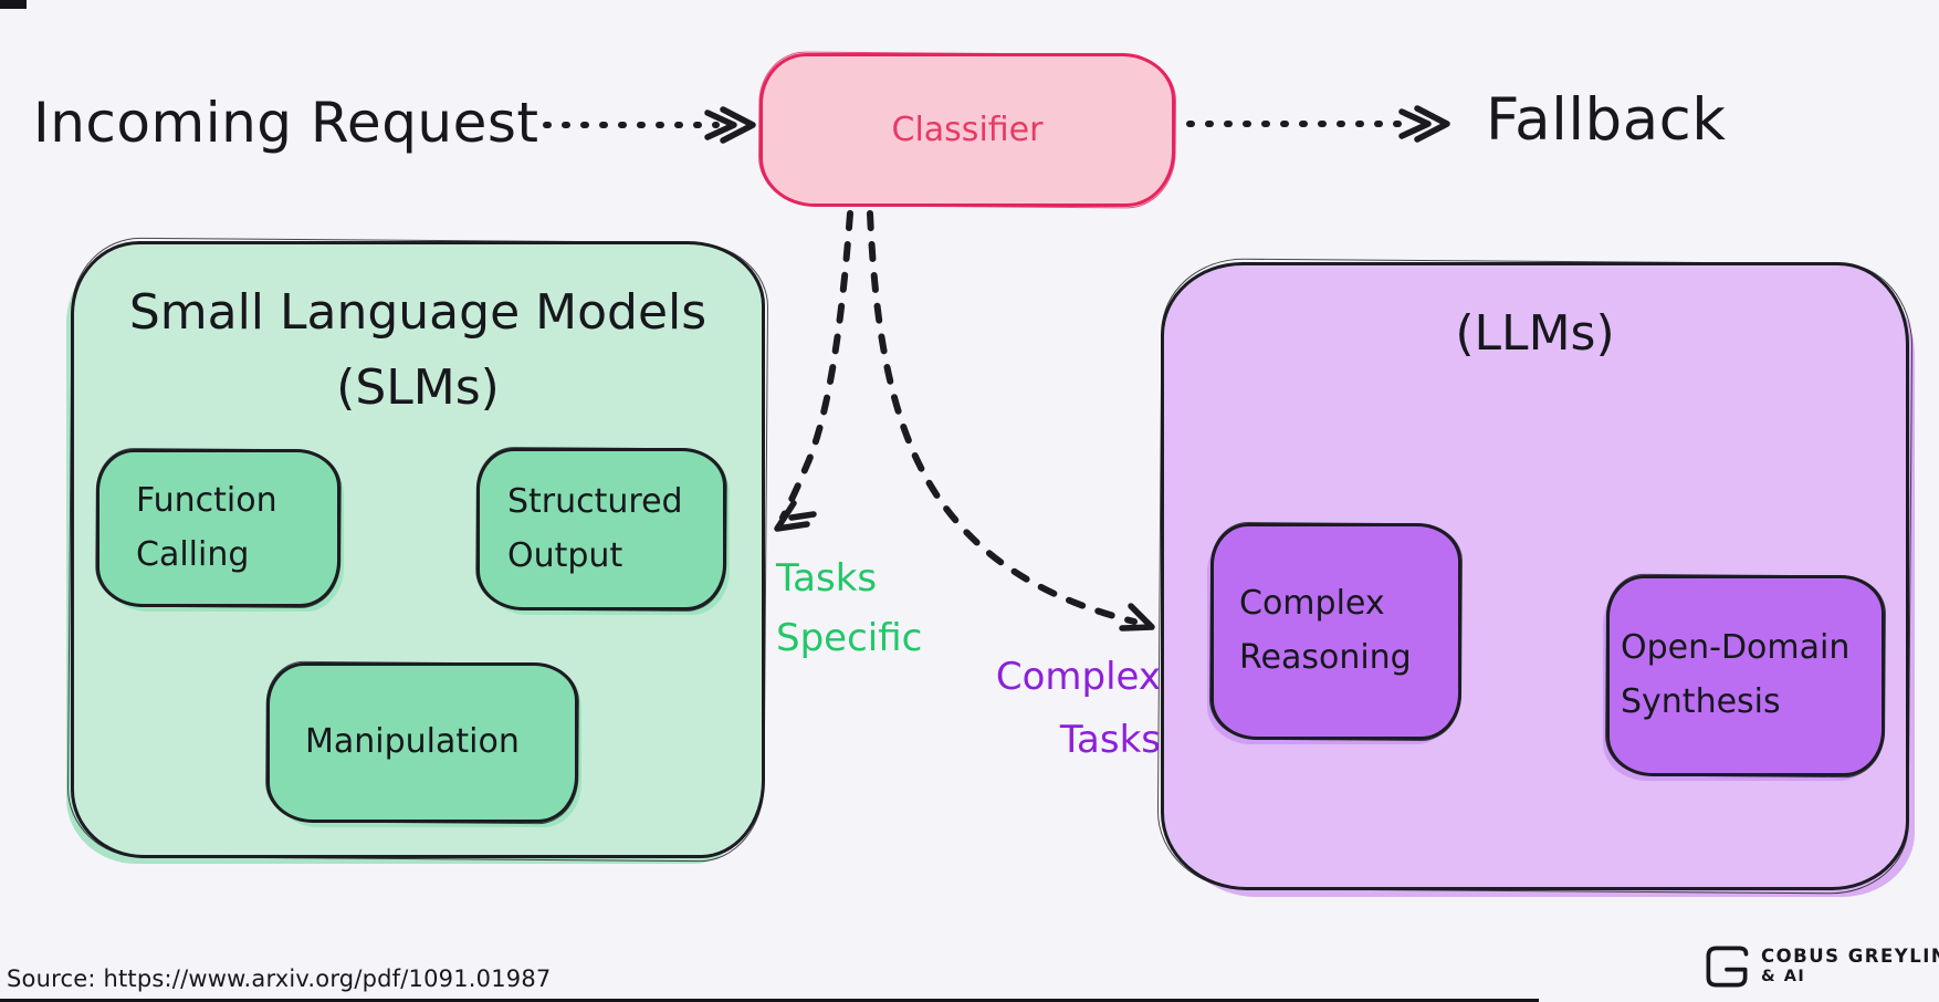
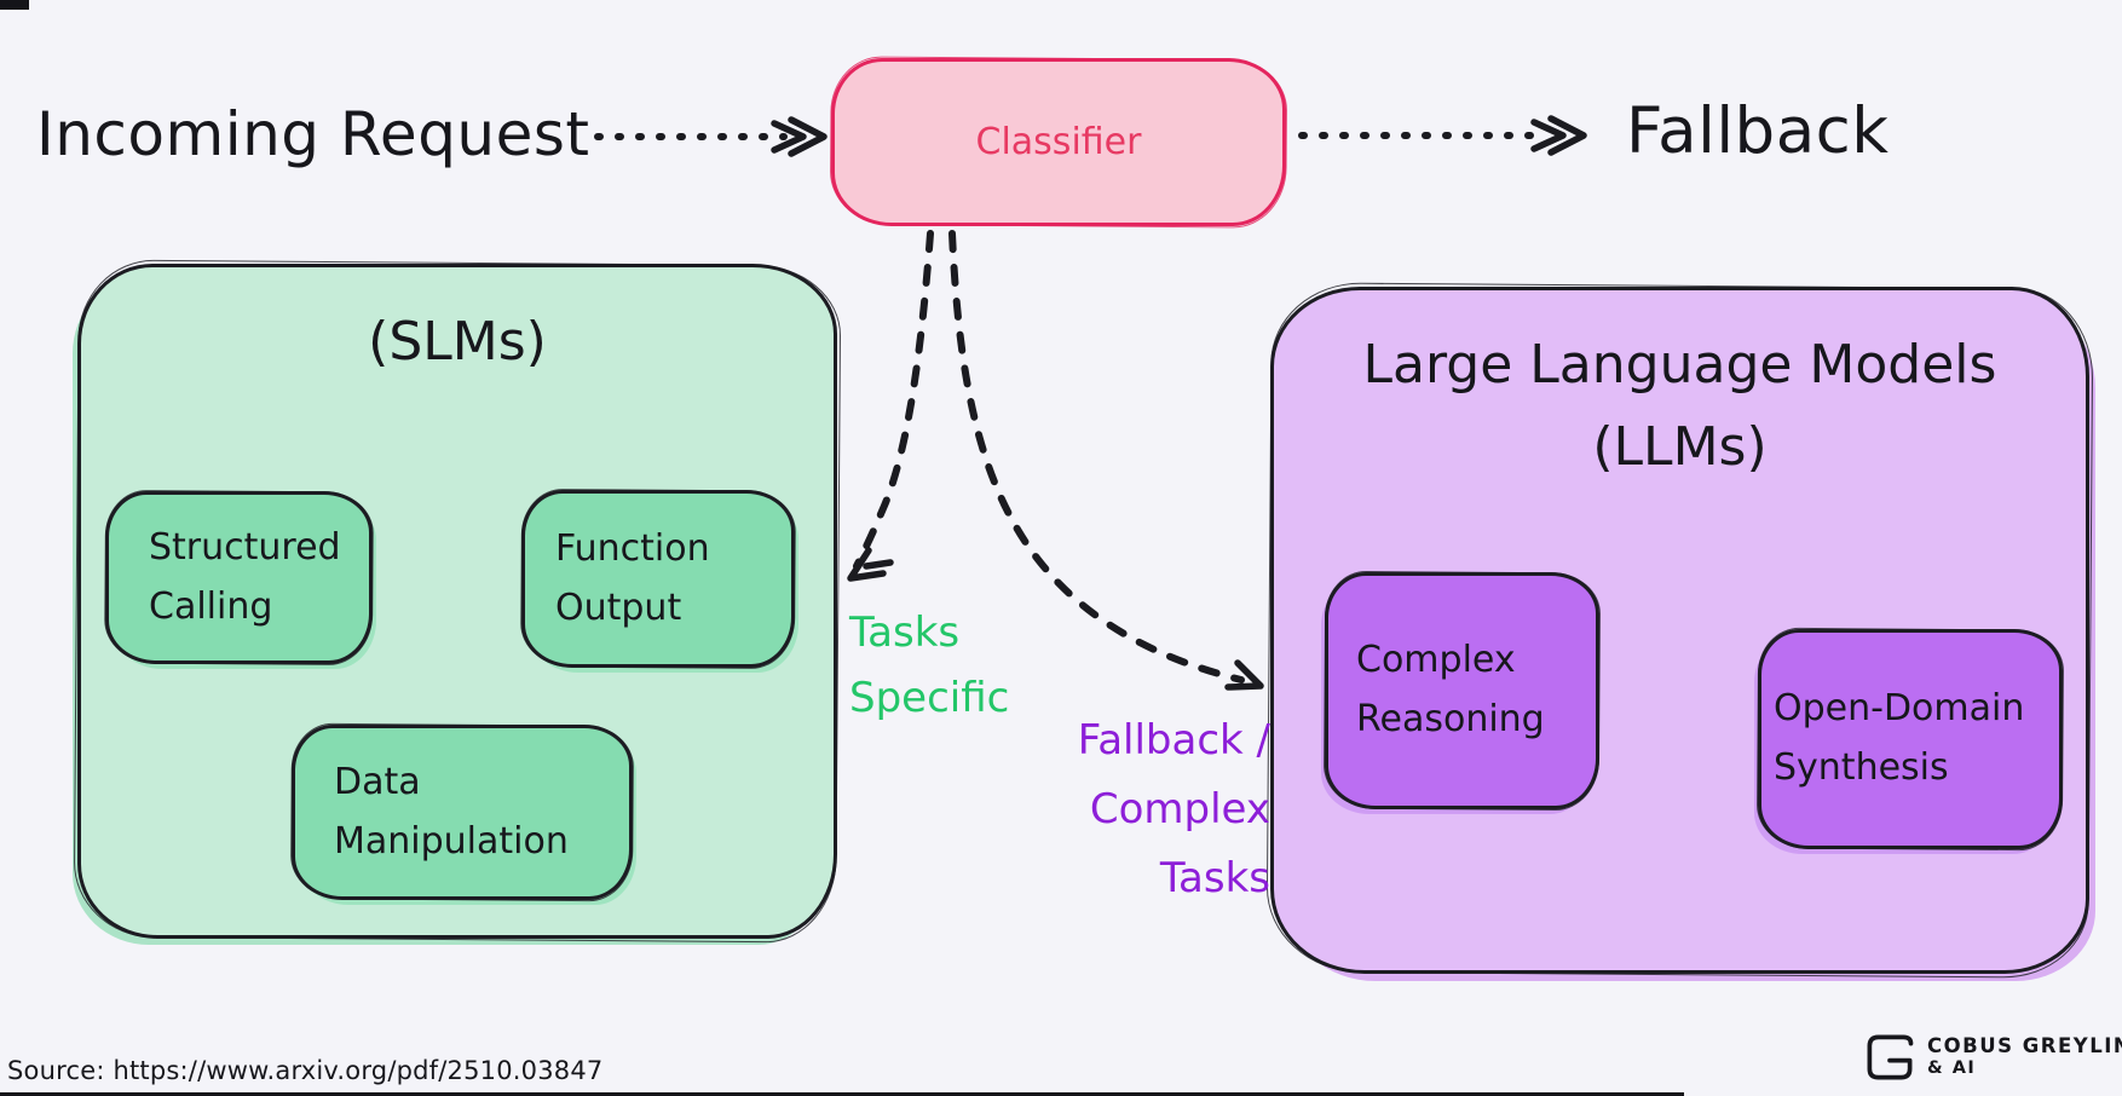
  Incoming Request
  Classifier
  Fallback
- Small Language Models
  (SLMs)
- Function
+ Structured
  Calling
- Structured
+ Function
  Output
+ Data
  Manipulation
+ Large Language Models
  (LLMs)
  Complex
  Reasoning
  Open-Domain
  Synthesis
  Tasks
  Specific
+ Fallback /
  Complex
  Tasks
- Source: https://www.arxiv.org/pdf/1091.01987
+ Source: https://www.arxiv.org/pdf/2510.03847
  COBUS GREYLI
  & AI
